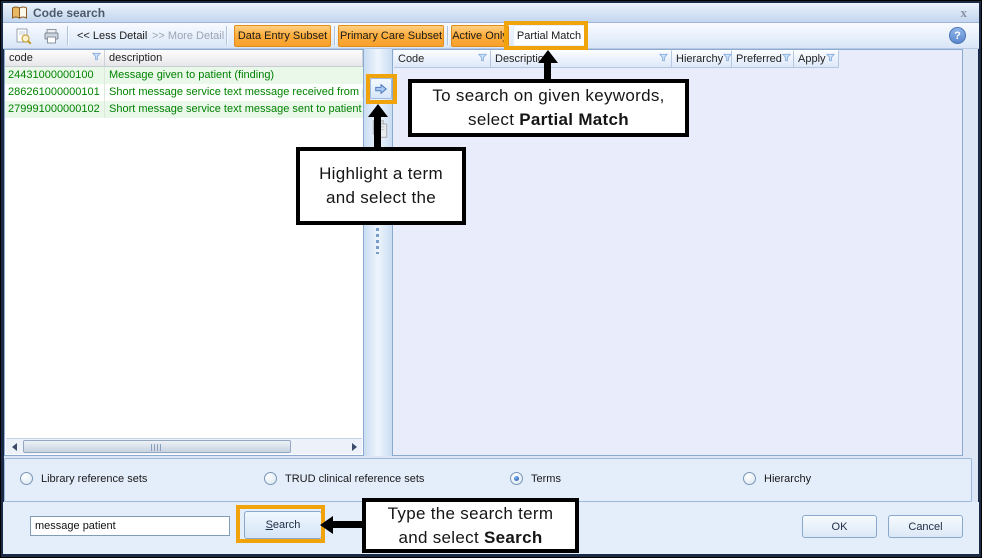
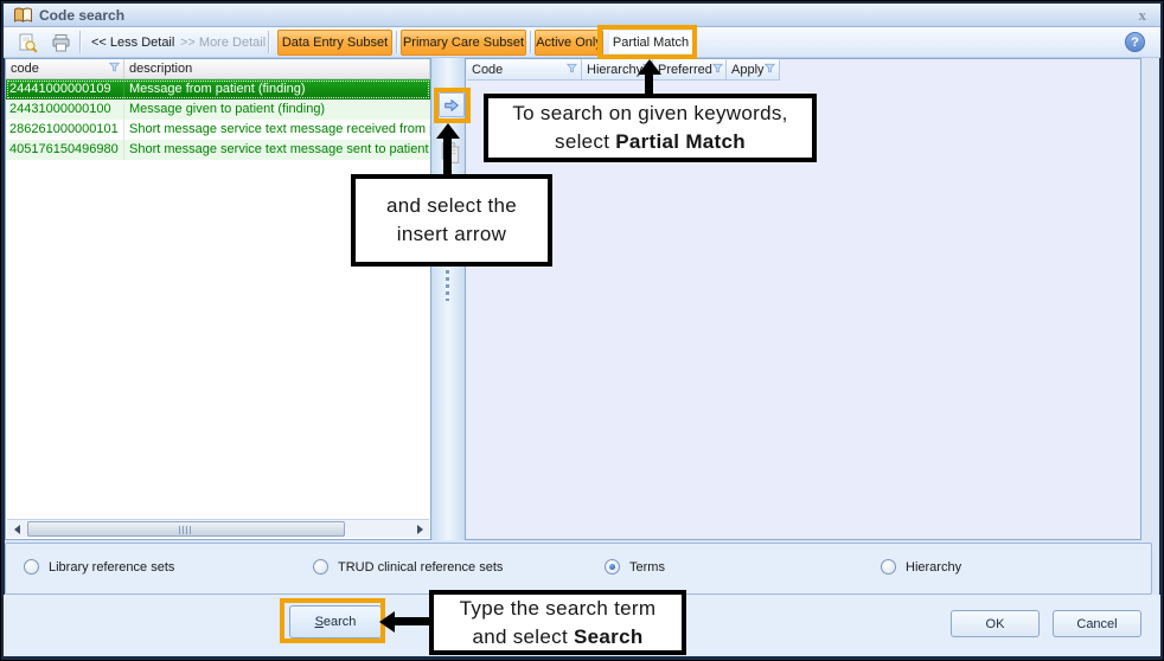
  Code search
  x
  << Less Detail
  >> More Detail
  Data Entry Subset
  Primary Care Subset
  Active Only
  Partial Match
  ?
  code
  description
+ 24441000000109
+ Message from patient (finding)
  24431000000100
  Message given to patient (finding)
  286261000000101
  Short message service text message received from
- 279991000000102
+ 405176150496980
  Short message service text message sent to patient
  Code
- Description
  Hierarchy
  Preferred
  Apply
  Library reference sets
  TRUD clinical reference sets
  Terms
  Hierarchy
- message patient
  Search
  OK
  Cancel
  To search on given keywords,
  select Partial Match
- Highlight a term
  and select the
+ insert arrow
  Type the search term
  and select Search
